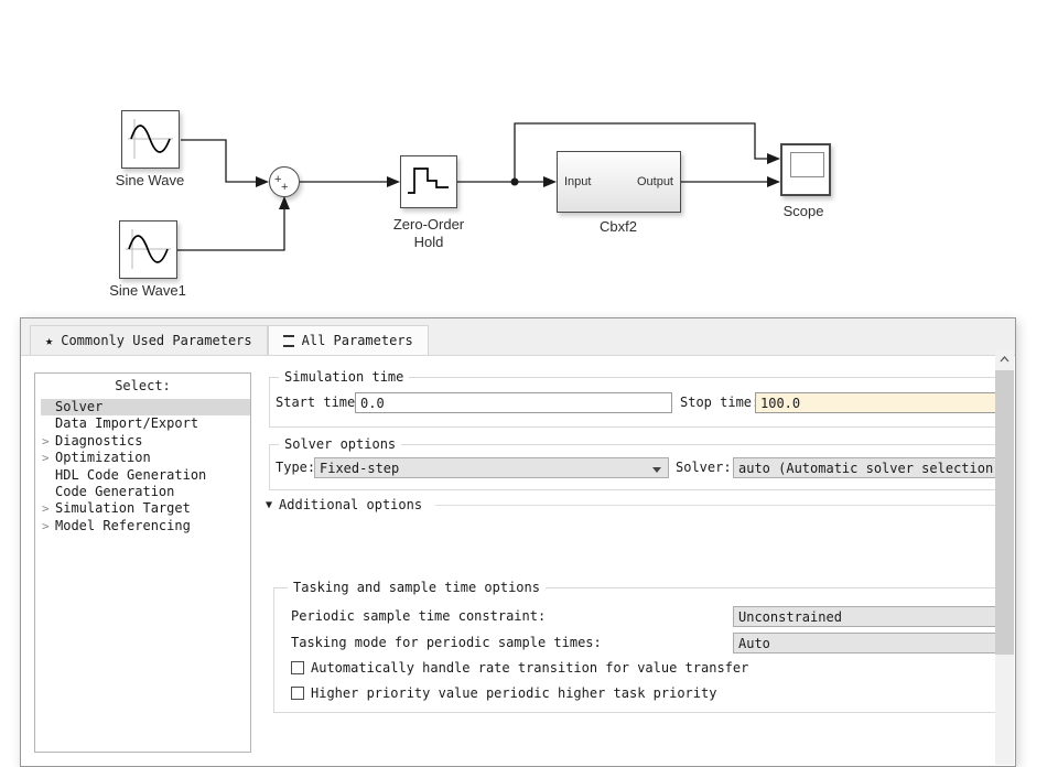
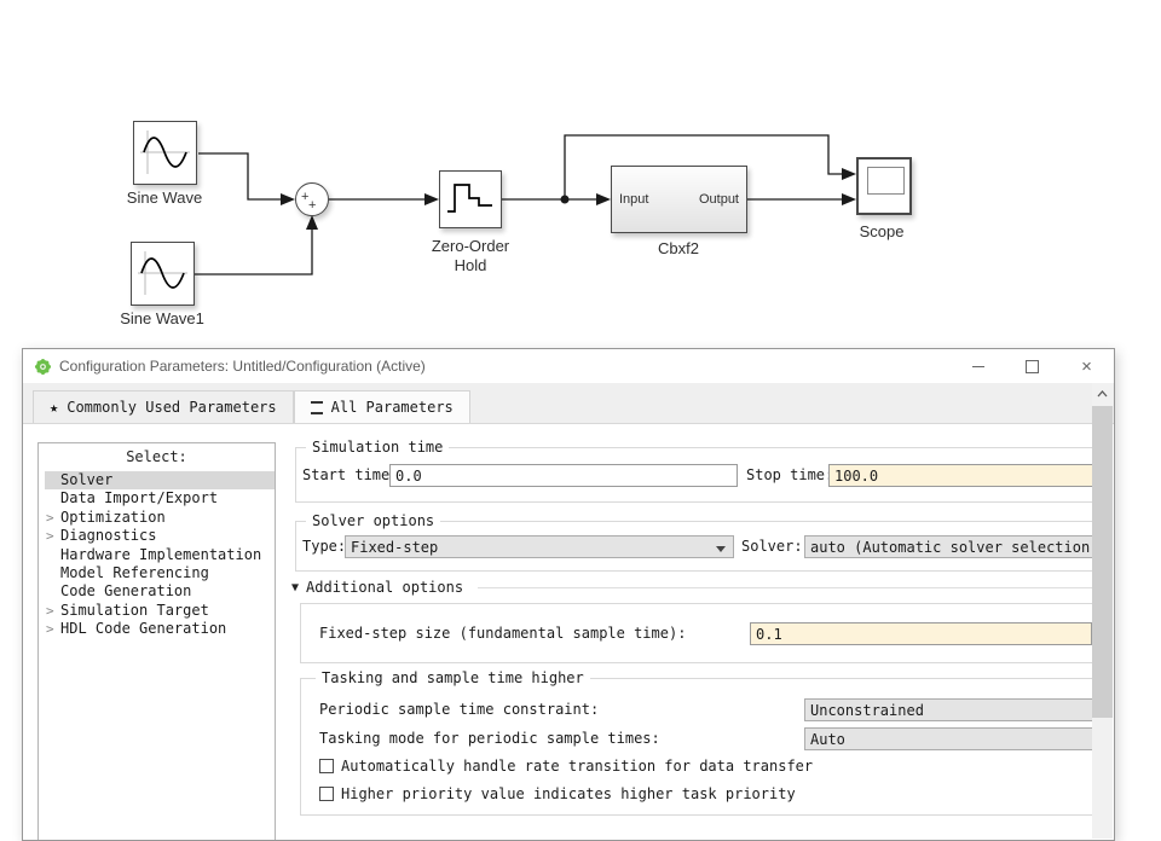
  Sine Wave
  Sine Wave1
  +
  +
  Zero-Order
  Hold
  Input
  Output
  Cbxf2
  Scope
+ Configuration Parameters: Untitled/Configuration (Active)
+ ×
  ★
  Commonly Used Parameters
  All Parameters
  Select:
  Solver
  Data Import/Export
  >
- Diagnostics
+ Optimization
  >
- Optimization
+ Diagnostics
+ Hardware Implementation
- HDL Code Generation
+ Model Referencing
  Code Generation
  >
  Simulation Target
  >
- Model Referencing
+ HDL Code Generation
  Simulation time
  Start time
  0.0
  Stop time
  100.0
  Solver options
  Type:
  Fixed-step
  Solver:
  auto (Automatic solver selection
  ▼
  Additional options
+ Fixed-step size (fundamental sample time):
+ 0.1
- Tasking and sample time options
+ Tasking and sample time higher
  Periodic sample time constraint:
  Unconstrained
  Tasking mode for periodic sample times:
  Auto
- Automatically handle rate transition for value transfer
+ Automatically handle rate transition for data transfer
- Higher priority value periodic higher task priority
+ Higher priority value indicates higher task priority
